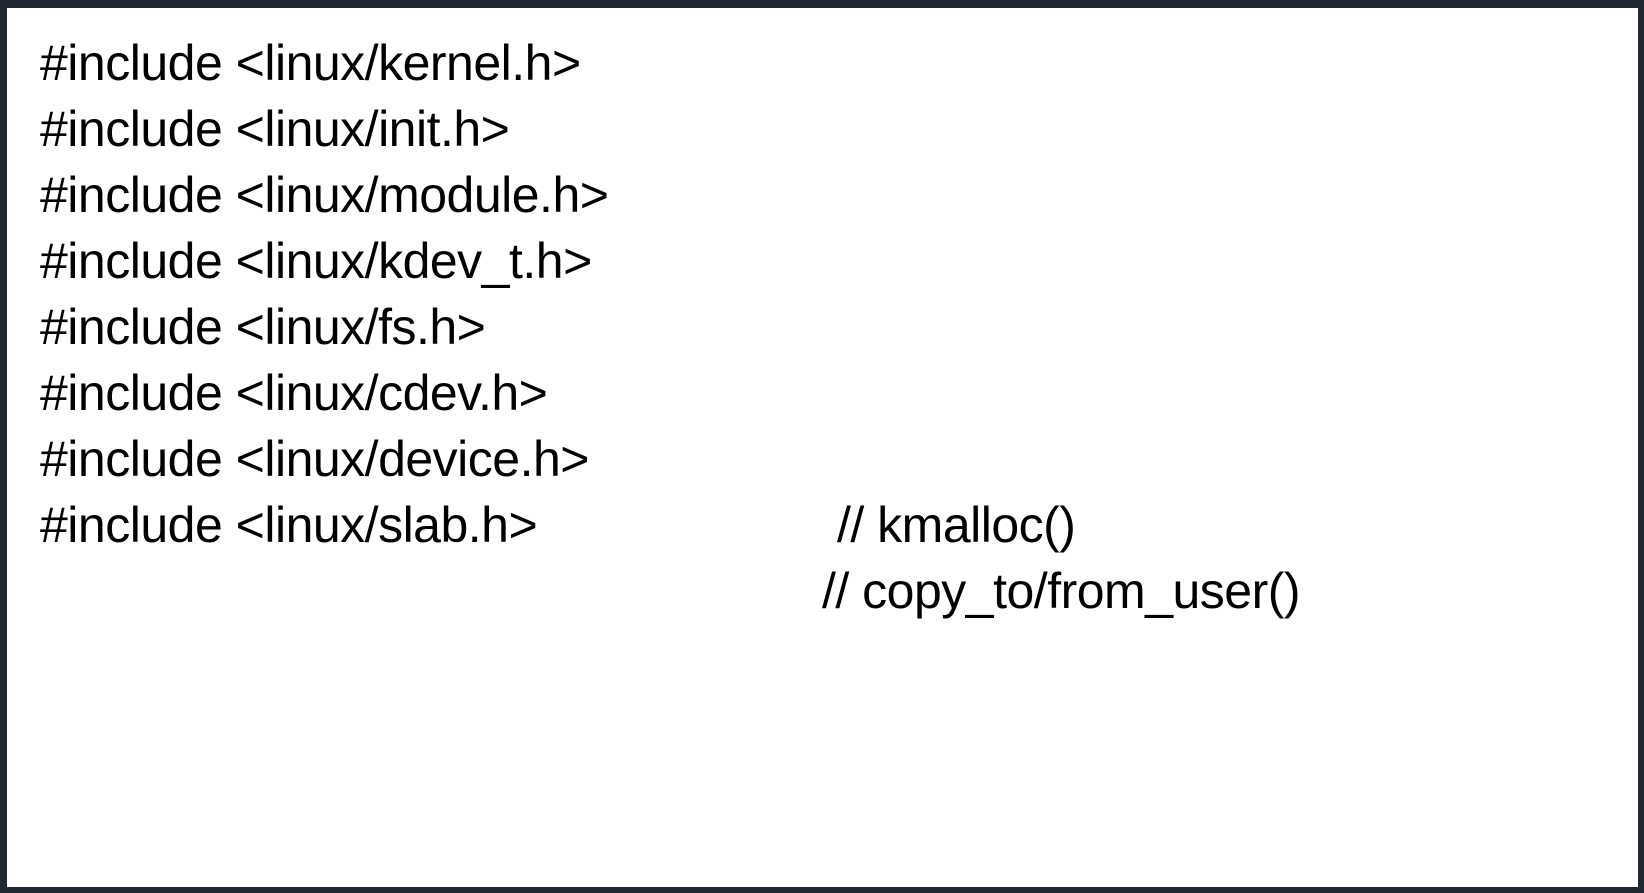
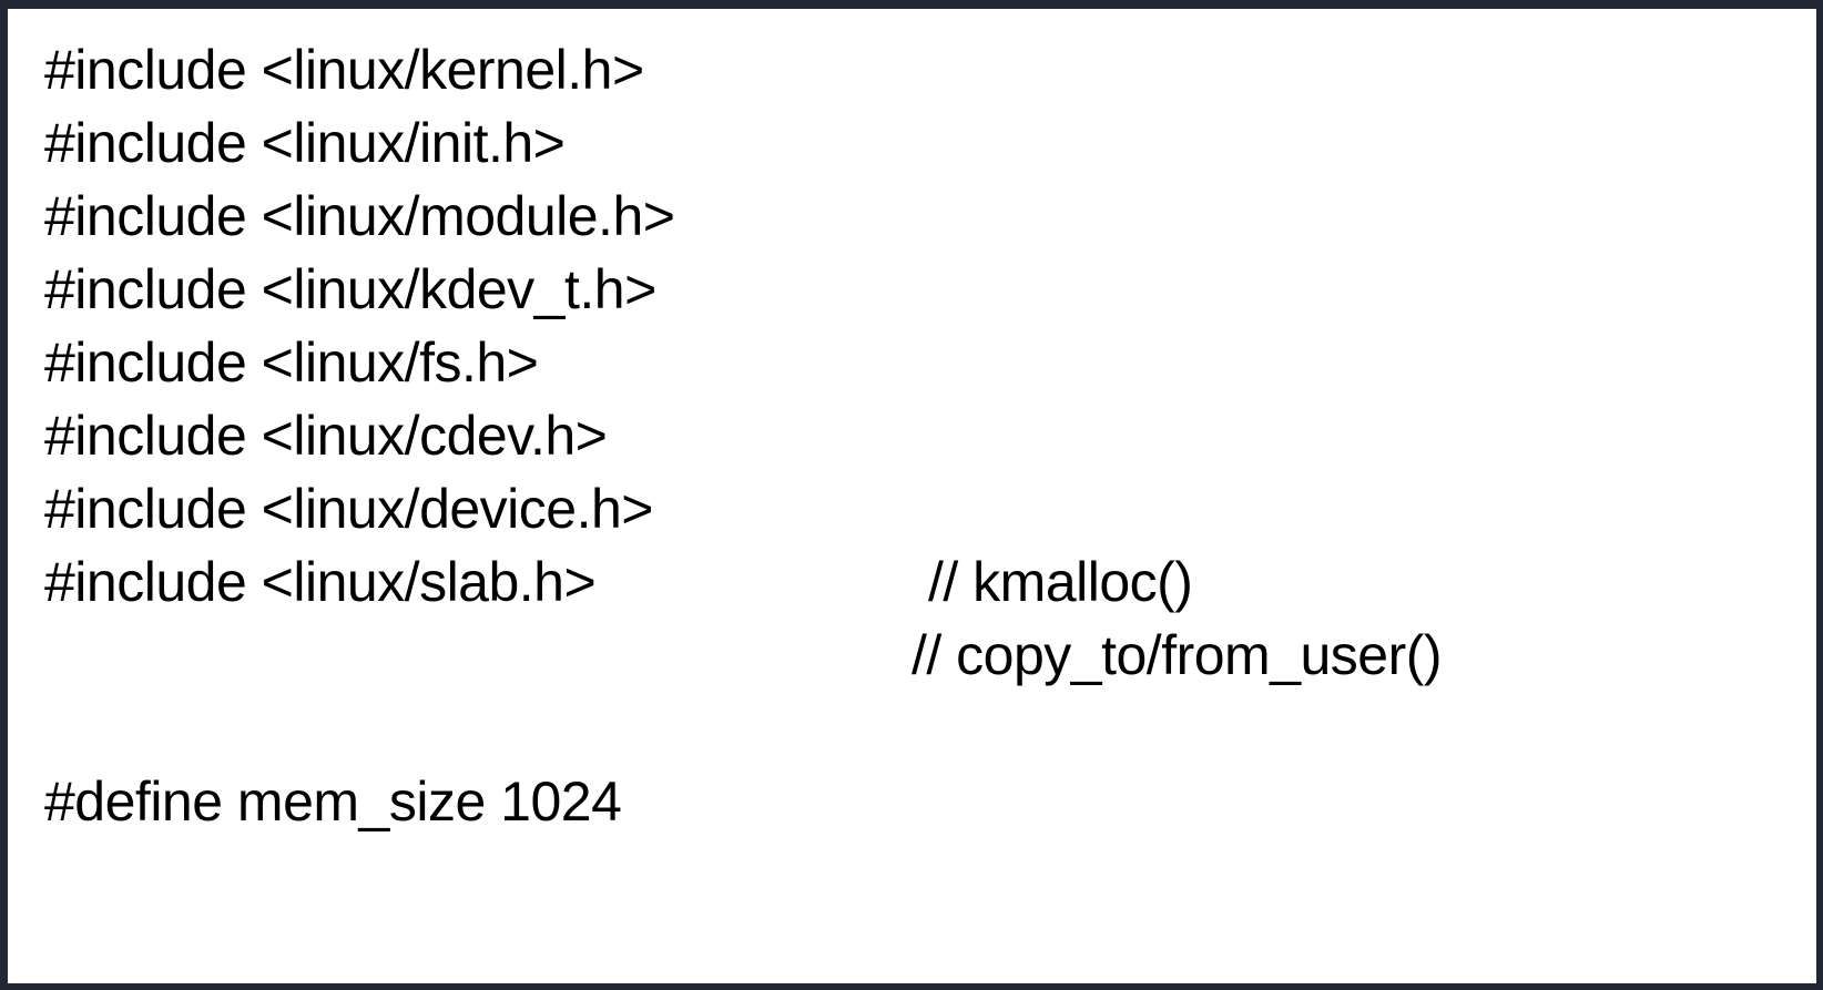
  #include <linux/kernel.h>
  #include <linux/init.h>
  #include <linux/module.h>
  #include <linux/kdev_t.h>
  #include <linux/fs.h>
  #include <linux/cdev.h>
  #include <linux/device.h>
  #include <linux/slab.h>
  // kmalloc()
  // copy_to/from_user()
+ #define mem_size 1024
